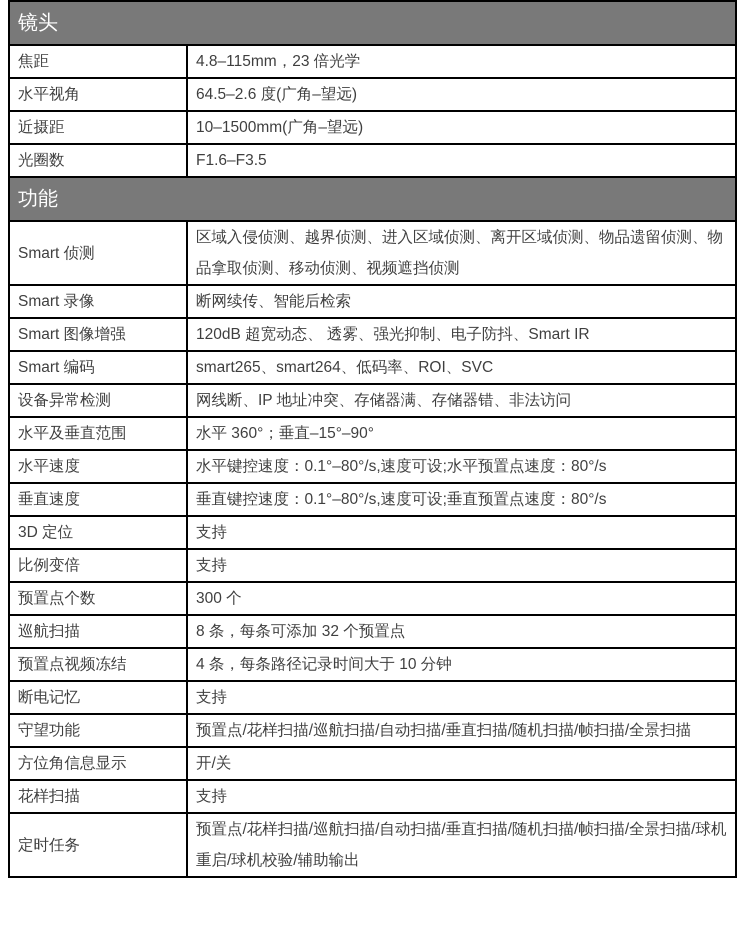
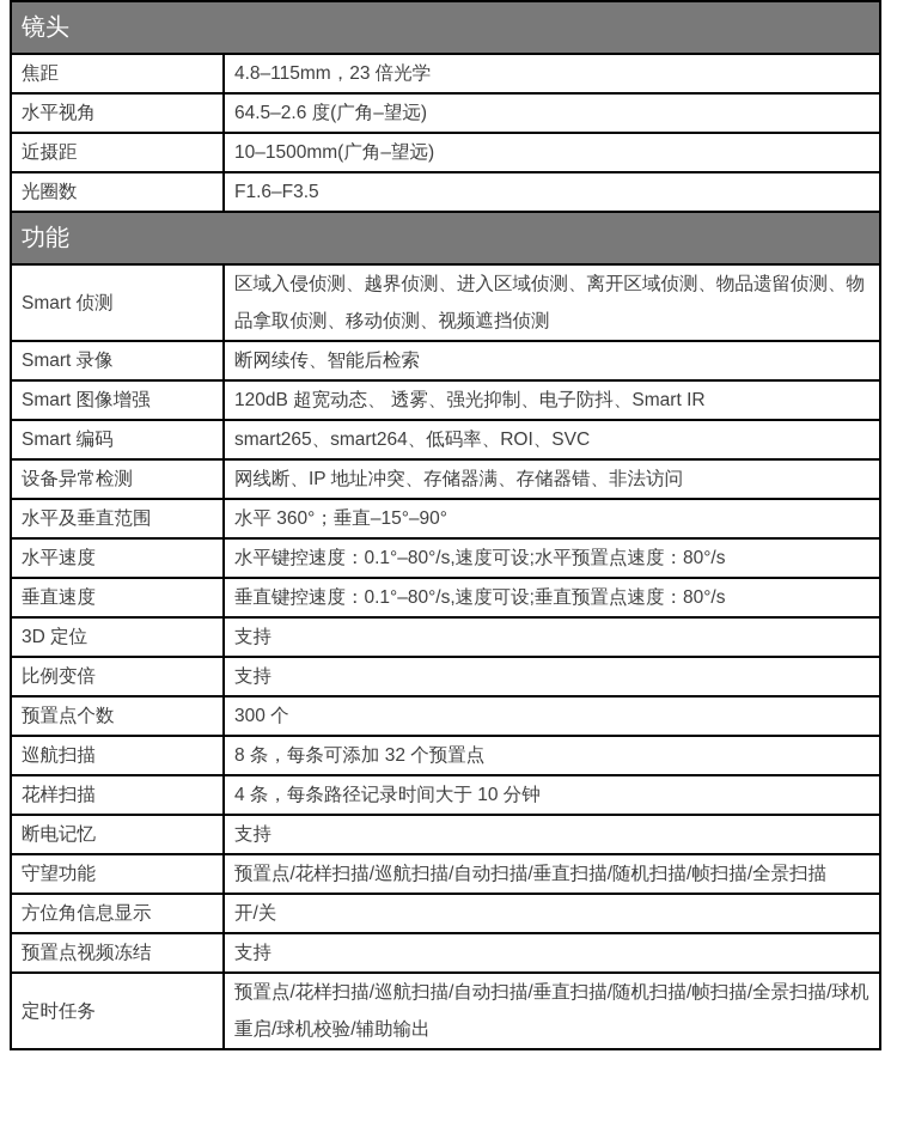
  镜头
  焦距	4.8–115mm，23 倍光学
  水平视角	64.5–2.6 度(广角–望远)
  近摄距	10–1500mm(广角–望远)
  光圈数	F1.6–F3.5
  功能
  Smart 侦测	区域入侵侦测、越界侦测、进入区域侦测、离开区域侦测、物品遗留侦测、物品拿取侦测、移动侦测、视频遮挡侦测
  Smart 录像	断网续传、智能后检索
  Smart 图像增强	120dB 超宽动态、 透雾、强光抑制、电子防抖、Smart IR
  Smart 编码	smart265、smart264、低码率、ROI、SVC
  设备异常检测	网线断、IP 地址冲突、存储器满、存储器错、非法访问
  水平及垂直范围	水平 360°；垂直–15°–90°
  水平速度	水平键控速度：0.1°–80°/s,速度可设;水平预置点速度：80°/s
  垂直速度	垂直键控速度：0.1°–80°/s,速度可设;垂直预置点速度：80°/s
  3D 定位	支持
  比例变倍	支持
  预置点个数	300 个
  巡航扫描	8 条，每条可添加 32 个预置点
- 预置点视频冻结	4 条，每条路径记录时间大于 10 分钟
+ 花样扫描	4 条，每条路径记录时间大于 10 分钟
  断电记忆	支持
  守望功能	预置点/花样扫描/巡航扫描/自动扫描/垂直扫描/随机扫描/帧扫描/全景扫描
  方位角信息显示	开/关
- 花样扫描	支持
+ 预置点视频冻结	支持
  定时任务	预置点/花样扫描/巡航扫描/自动扫描/垂直扫描/随机扫描/帧扫描/全景扫描/球机重启/球机校验/辅助输出
